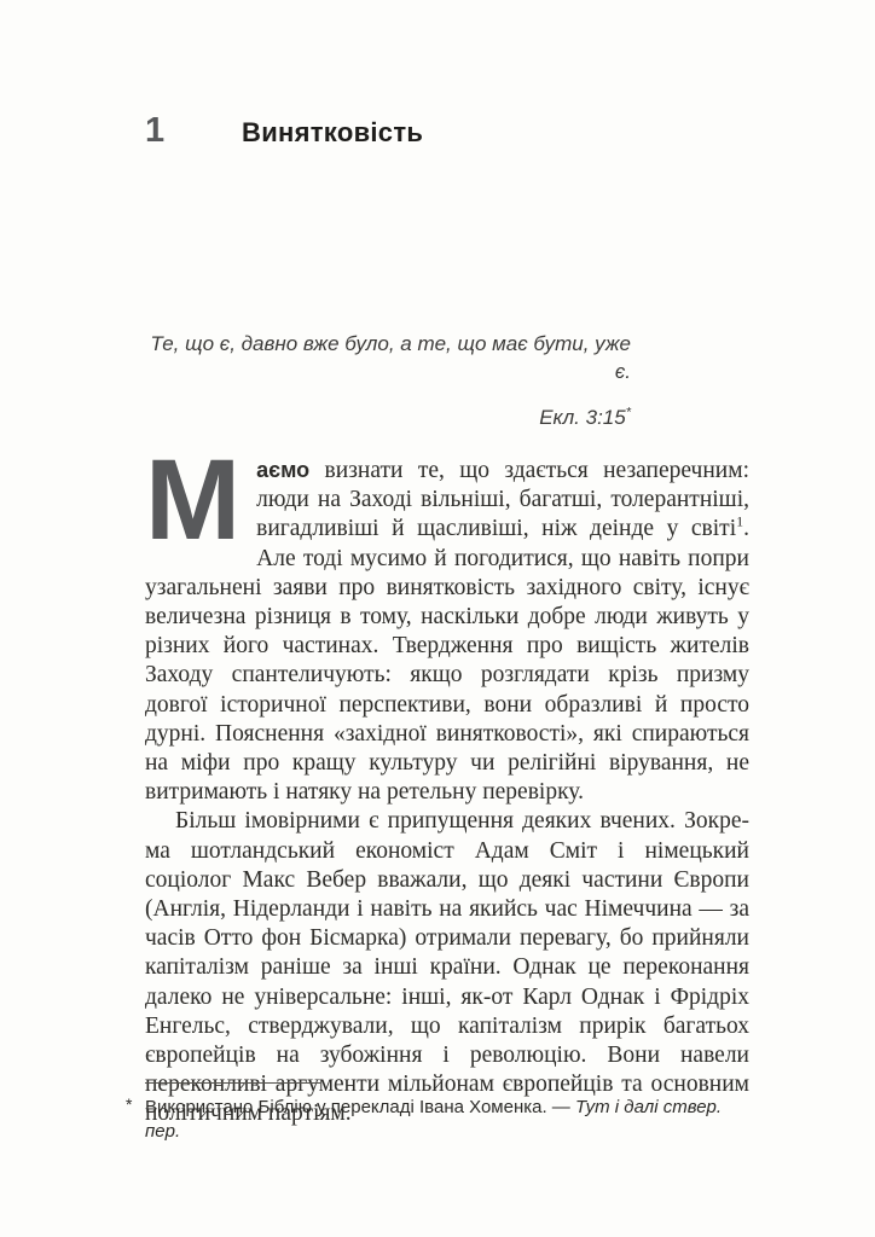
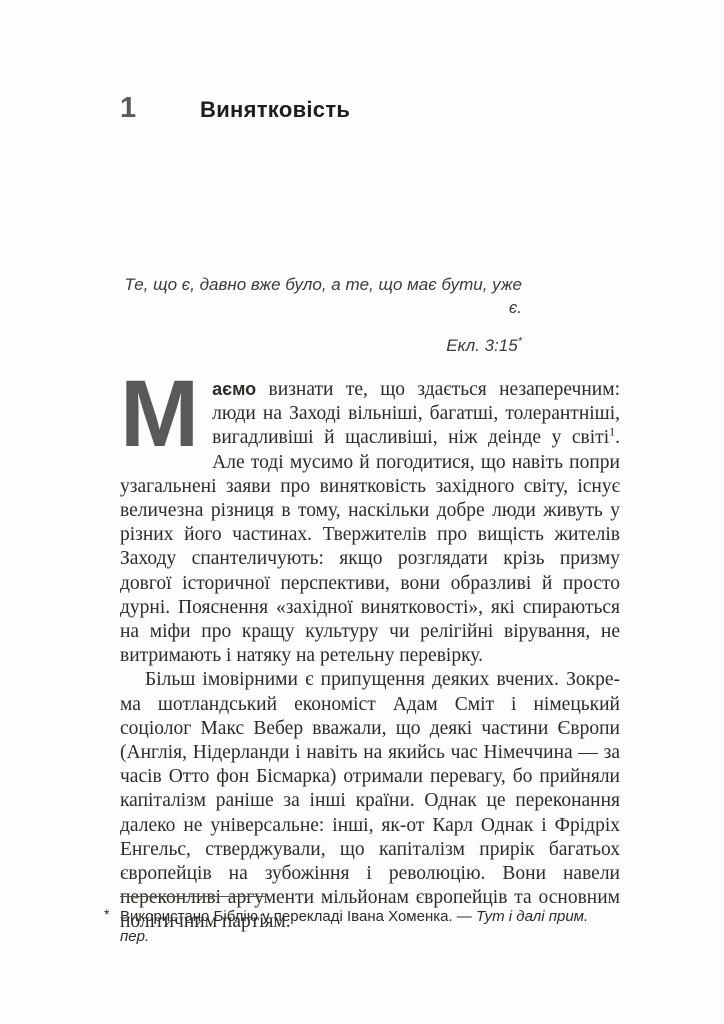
  1
  Винятковість
  Те, що є, давно вже було, а те, що має бути, уже є.
  Екл. 3:15*
  М
- аємо визнати те, що здається незаперечним: люди на Заході вільніші, багатші, толерантніші, вигад­ливіші й щасливіші, ніж деінде у світі1. Але тоді мусимо й погодитися, що навіть попри узагальнені заяви про винятковість західного світу, існує величезна різниця в тому, наскільки добре люди живуть у різних його частинах. Твер­дження про вищість жителів Заходу спантеличують: якщо розглядати крізь призму довгої історичної перспективи, вони образливі й просто дурні. Пояснення «західної винятковос­ті», які спираються на міфи про кращу культуру чи релігій­ні вірування, не витримають і натяку на ретельну перевірку.
+ аємо визнати те, що здається незаперечним: люди на Заході вільніші, багатші, толерантніші, вигад­ливіші й щасливіші, ніж деінде у світі1. Але тоді мусимо й погодитися, що навіть попри узагальнені заяви про винятковість західного світу, існує величезна різниця в тому, наскільки добре люди живуть у різних його частинах. Твер­жителів про вищість жителів Заходу спантеличують: якщо розглядати крізь призму довгої історичної перспективи, вони образливі й просто дурні. Пояснення «західної винятковос­ті», які спираються на міфи про кращу культуру чи релігій­ні вірування, не витримають і натяку на ретельну перевірку.
  Більш імовірними є припущення деяких вчених. Зокре­ма шотландський економіст Адам Сміт і німецький соціолог Макс Вебер вважали, що деякі частини Європи (Англія, Ні­дерланди і навіть на якийсь час Німеччина — за часів Отто фон Бісмарка) отримали перевагу, бо прийняли капіталізм раніше за інші країни. Однак це переконання далеко не уні­версальне: інші, як-от Карл Однак і Фрідріх Енгельс, ствер­джували, що капіталізм прирік багатьох європейців на зу­божіння і революцію. Вони навели переконливі аргументи мільйонам європейців та основним політичним партіям.
  *
- Використано Біблію у перекладі Івана Хоменка. — Тут і далі ствер. пер.
+ Використано Біблію у перекладі Івана Хоменка. — Тут і далі прим. пер.
